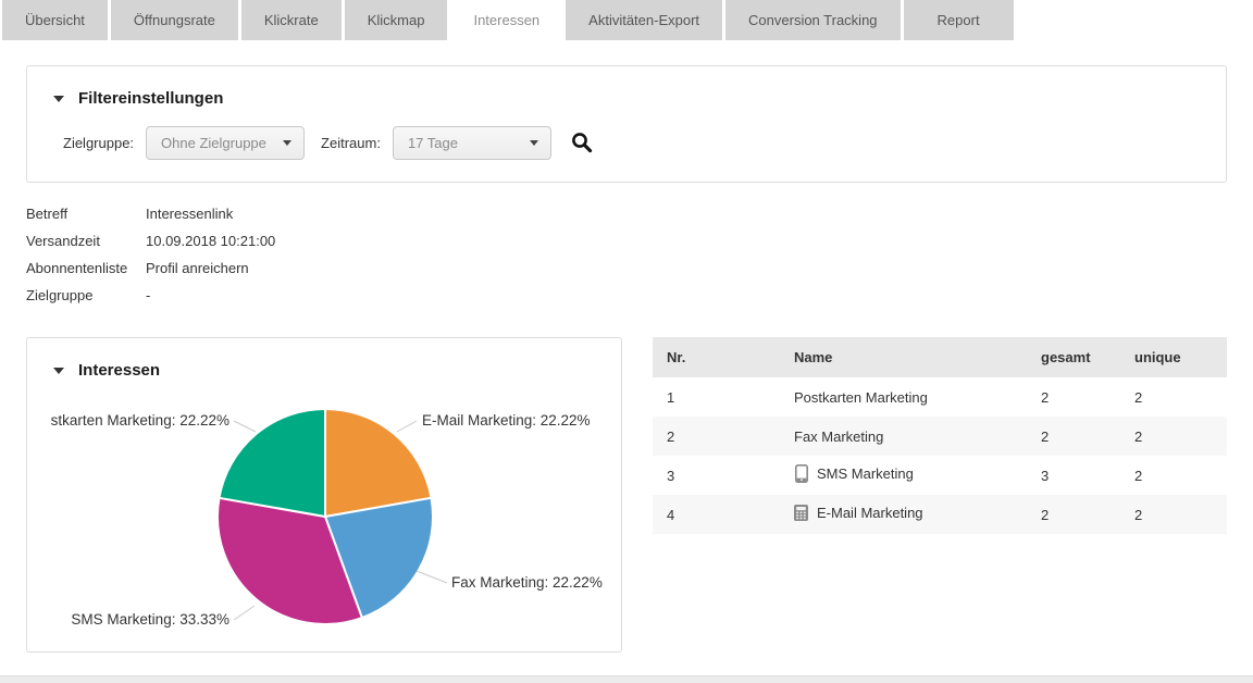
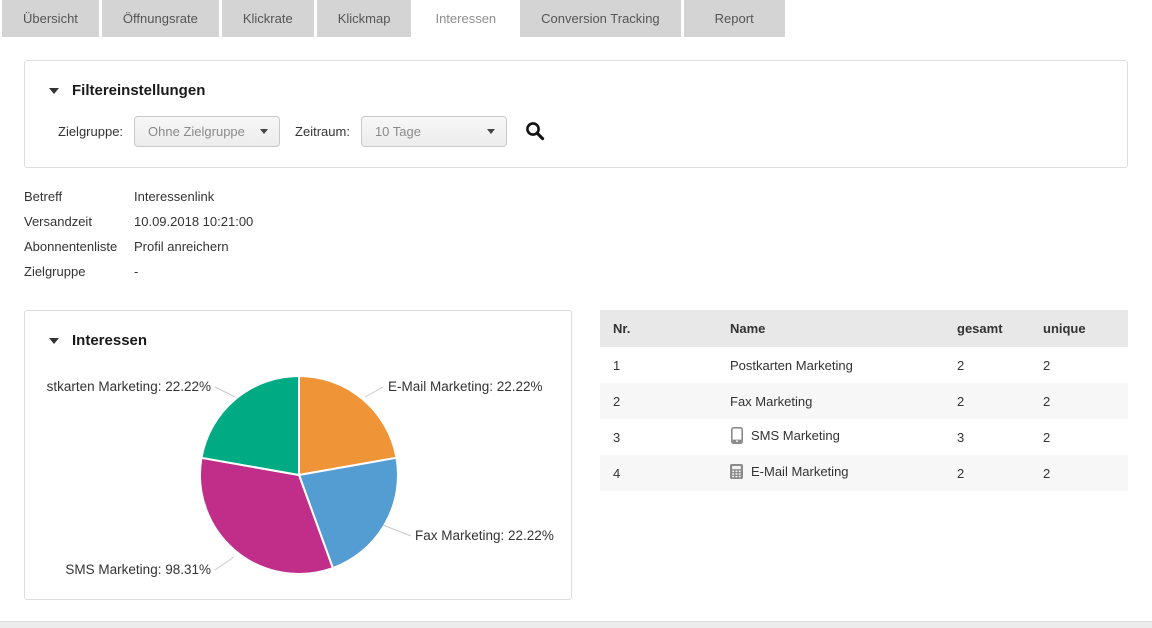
  Übersicht
  Öffnungsrate
  Klickrate
  Klickmap
  Interessen
- Aktivitäten-Export
  Conversion Tracking
  Report
  Filtereinstellungen
  Zielgruppe:
  Ohne Zielgruppe
  Zeitraum:
- 17 Tage
+ 10 Tage
  Betreff Interessenlink
  Versandzeit 10.09.2018 10:21:00
  Abonnentenliste Profil anreichern
  Zielgruppe -
  Interessen
  stkarten Marketing: 22.22%
  E-Mail Marketing: 22.22%
  Fax Marketing: 22.22%
- SMS Marketing: 33.33%
+ SMS Marketing: 98.31%
  Nr.	Name	gesamt	unique
  1	Postkarten Marketing	2	2
  2	Fax Marketing	2	2
  3	SMS Marketing	3	2
  4	E-Mail Marketing	2	2
